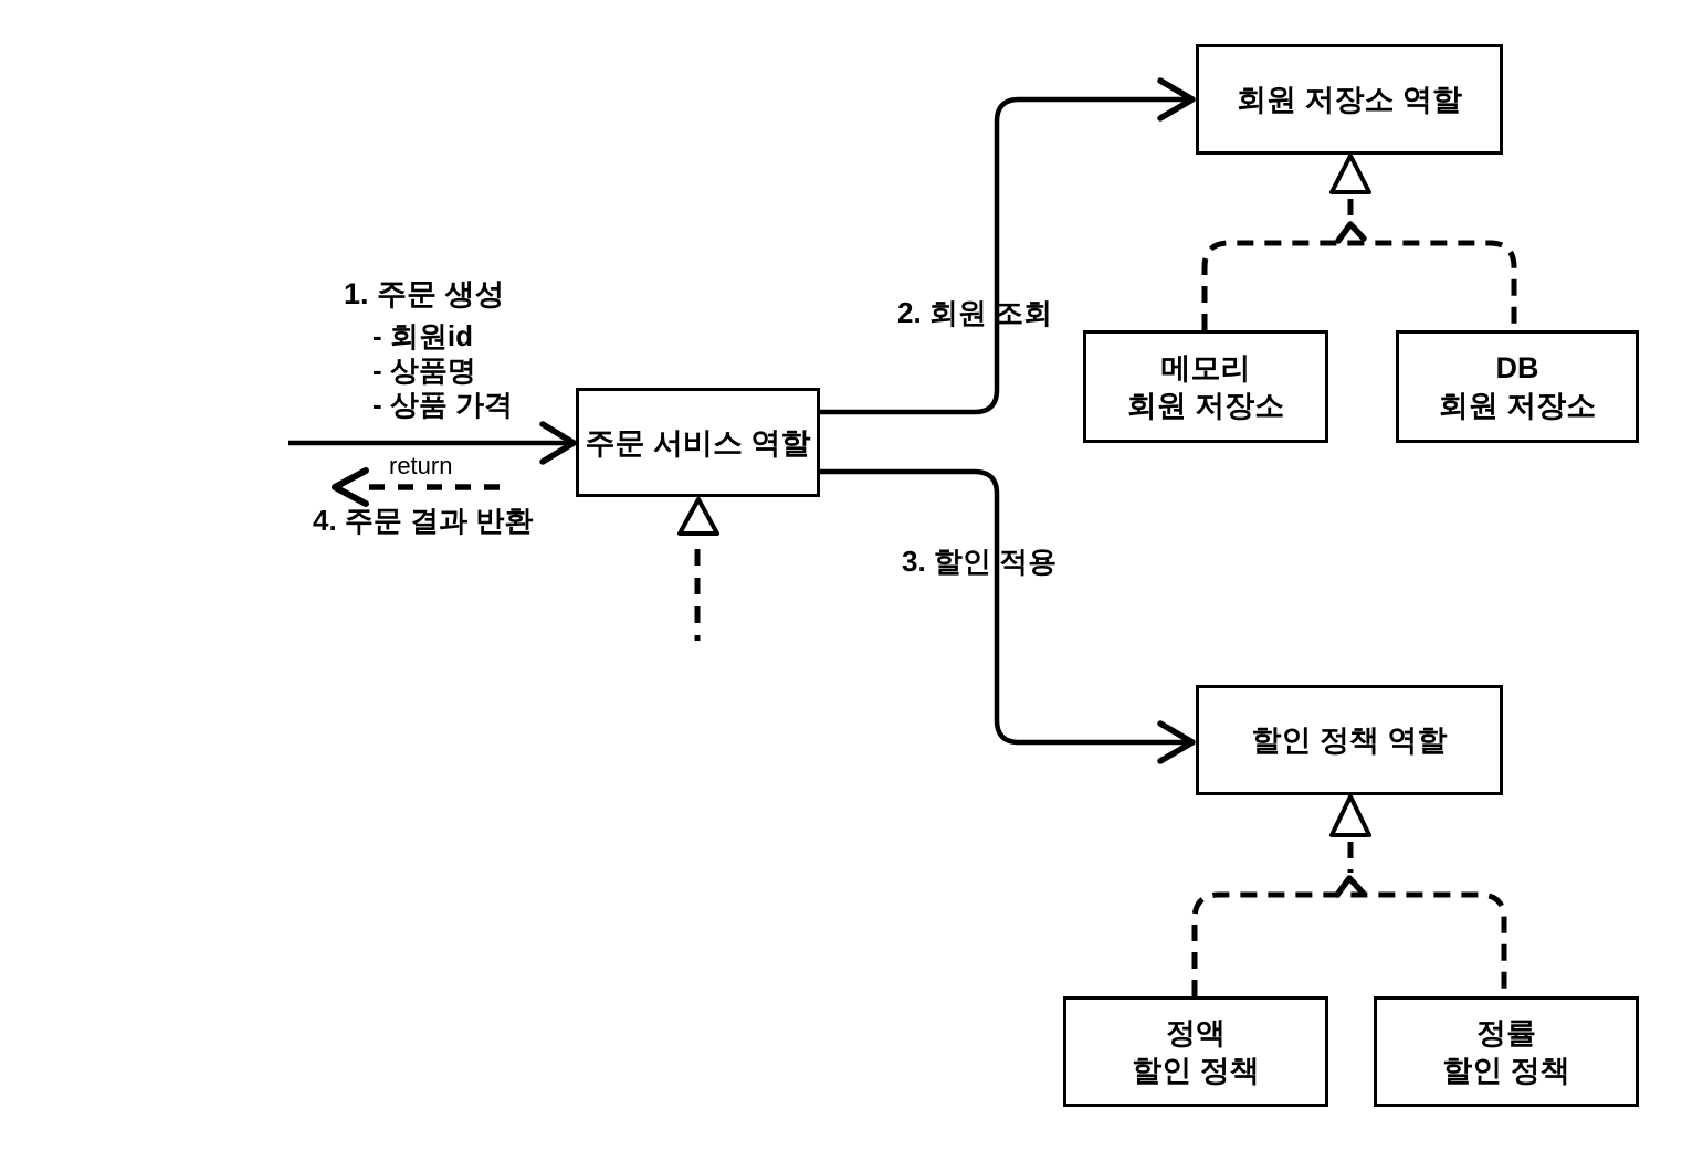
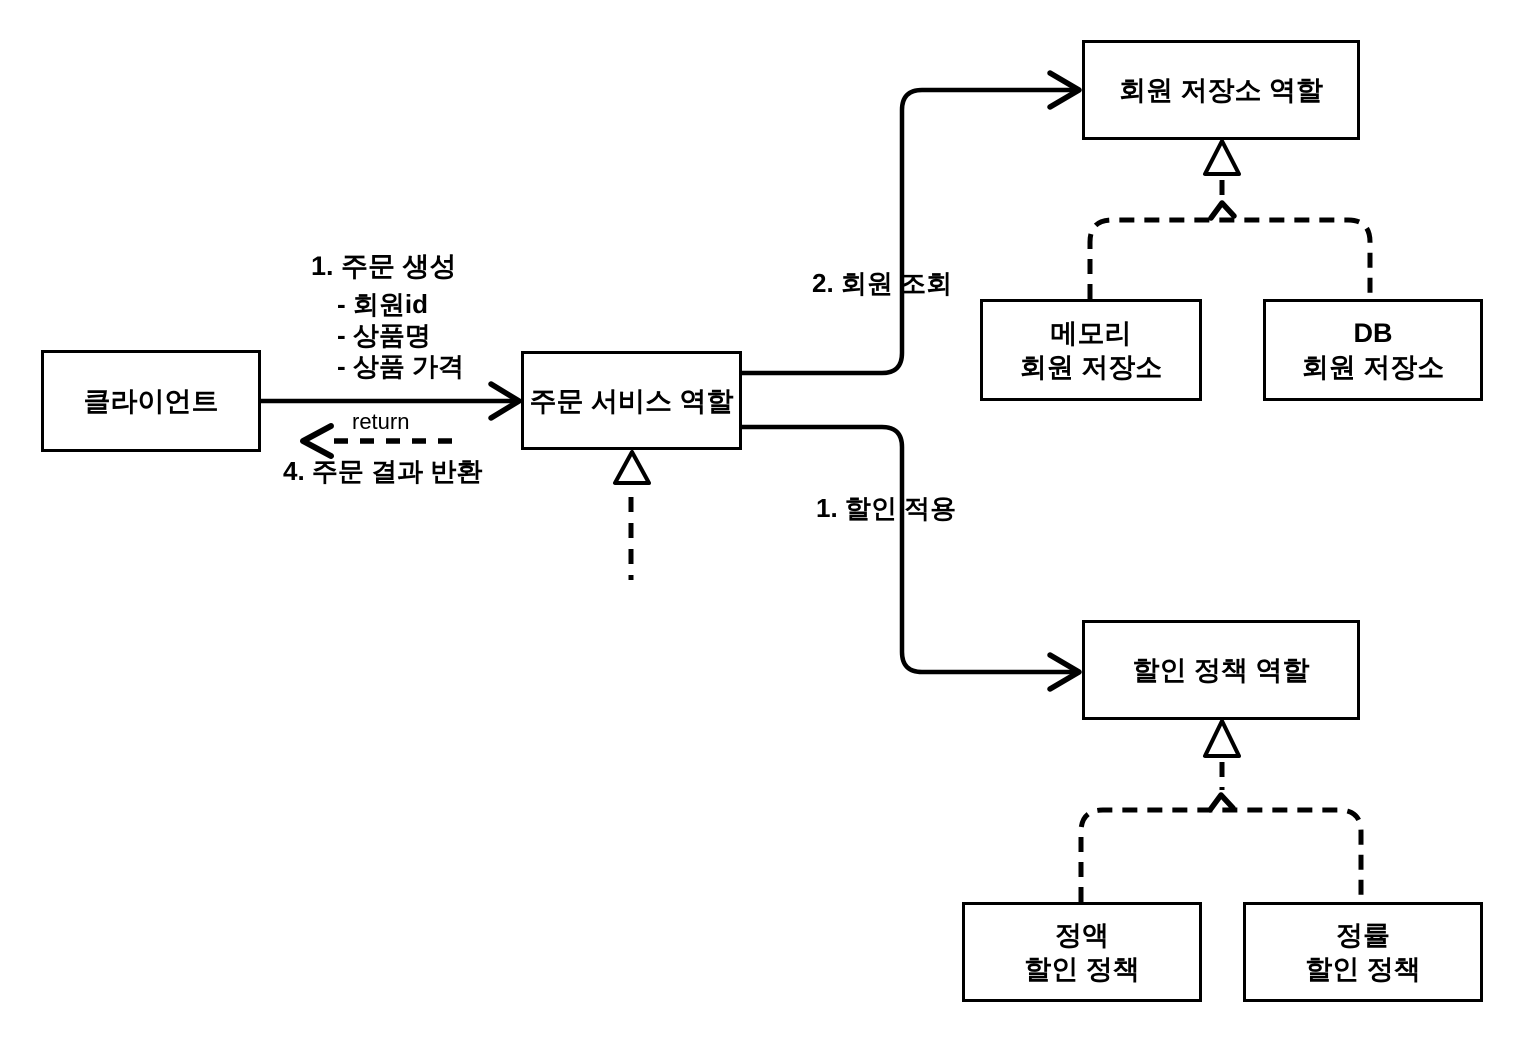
+ 클라이언트
  주문 서비스 역할
  회원 저장소 역할
  메모리
  회원 저장소
  DB
  회원 저장소
  할인 정책 역할
  정액
  할인 정책
  정률
  할인 정책
  1. 주문 생성
  - 회원id
  - 상품명
  - 상품 가격
  2. 회원 조회
- 3. 할인 적용
+ 1. 할인 적용
  return
  4. 주문 결과 반환
